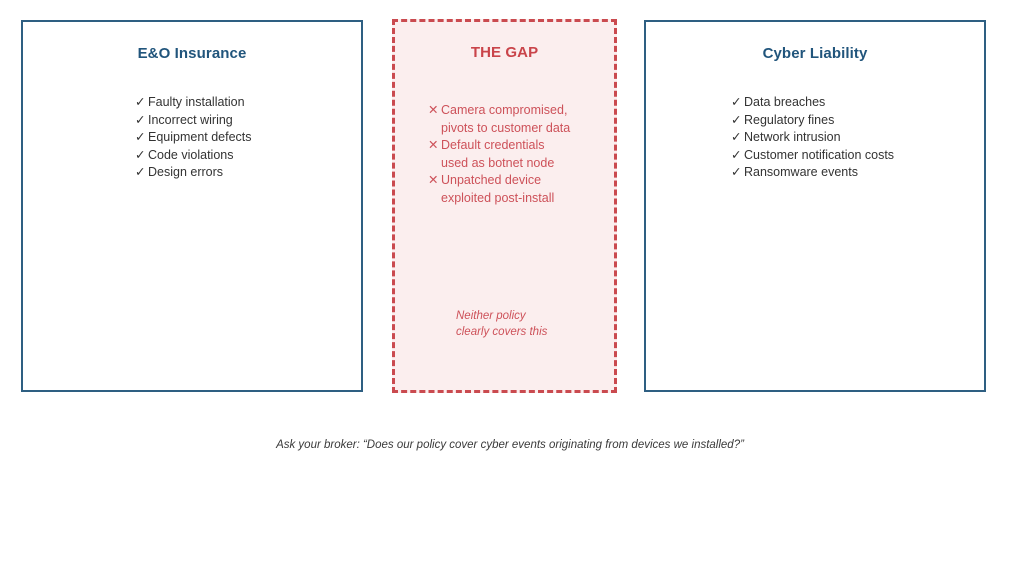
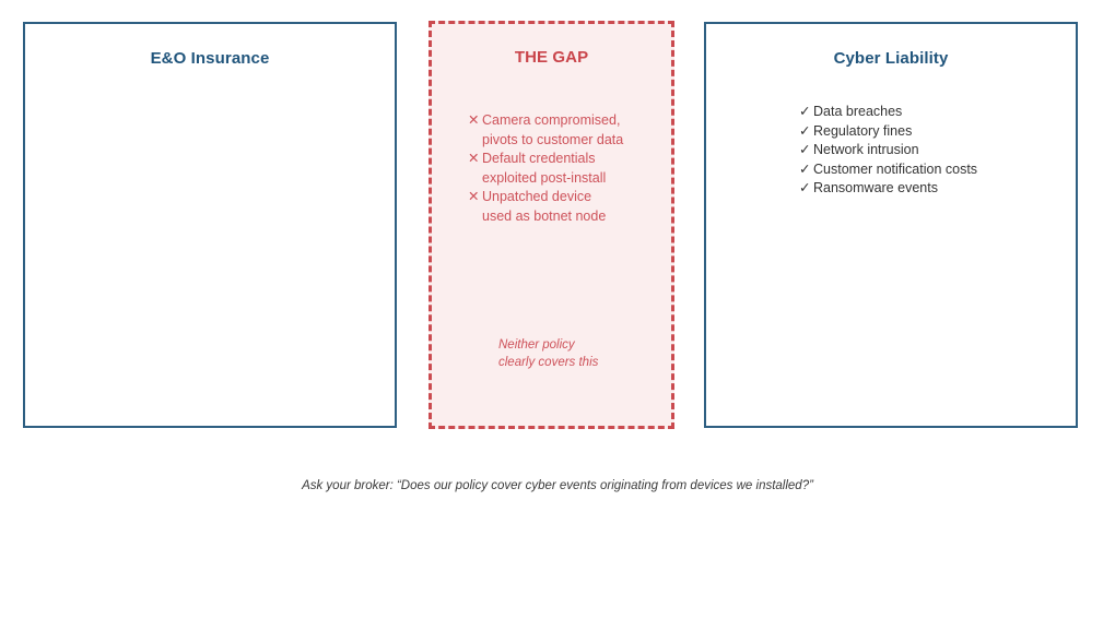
  E&O Insurance
- ✓ Faulty installation
- ✓ Incorrect wiring
- ✓ Equipment defects
- ✓ Code violations
- ✓ Design errors
  THE GAP
  ✕ Camera compromised,
  pivots to customer data
  ✕ Default credentials
- used as botnet node
+ exploited post-install
  ✕ Unpatched device
- exploited post-install
+ used as botnet node
  Neither policy
  clearly covers this
  Cyber Liability
  ✓ Data breaches
  ✓ Regulatory fines
  ✓ Network intrusion
  ✓ Customer notification costs
  ✓ Ransomware events
  Ask your broker: “Does our policy cover cyber events originating from devices we installed?”
